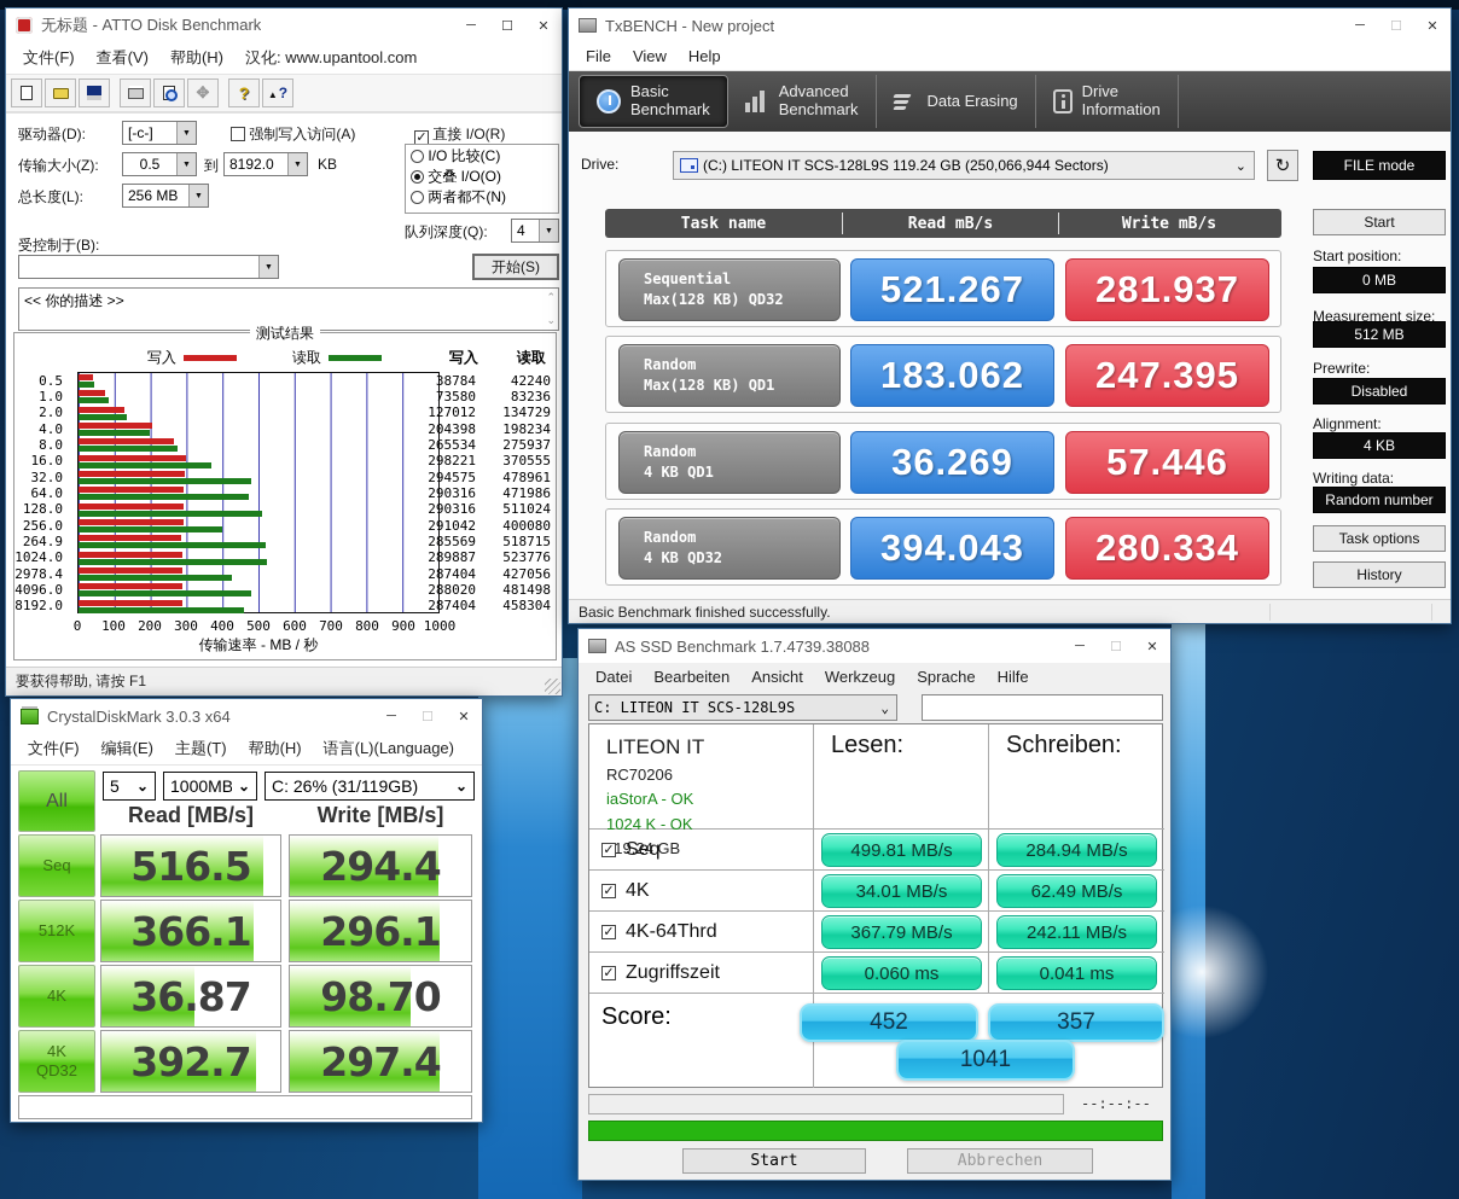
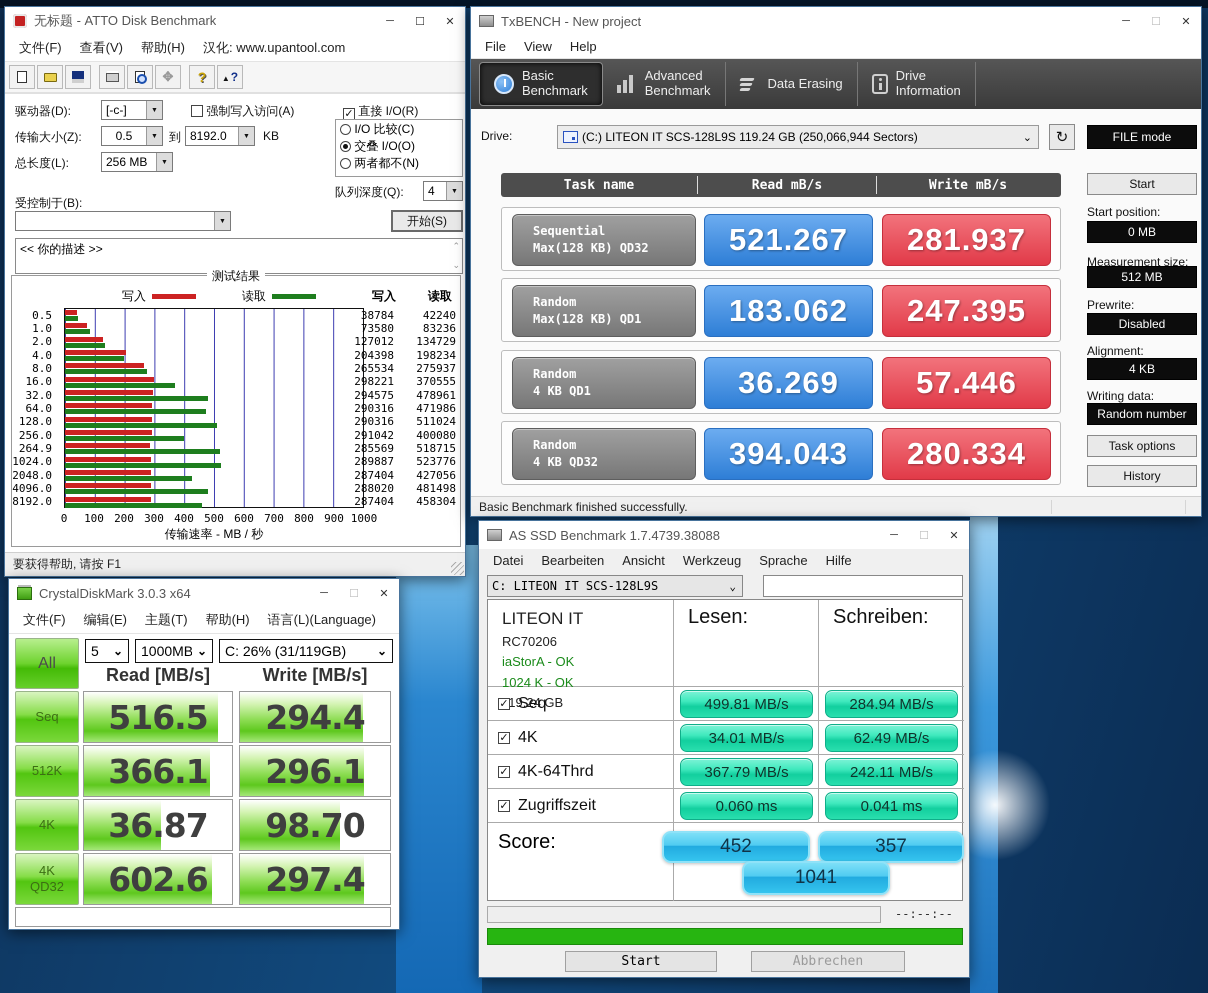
  无标题 - ATTO Disk Benchmark
  ─
  ☐
  ✕
  文件(F)
  查看(V)
  帮助(H)
  汉化: www.upantool.com
  ✥
  ?
  ?
  驱动器(D):
  [-c-]
  强制写入访问(A)
  ✓ 直接 I/O(R)
  传输大小(Z):
  0.5
  到
  8192.0
  KB
  总长度(L):
  256 MB
  I/O 比较(C)
  交叠 I/O(O)
  两者都不(N)
  队列深度(Q):
  4
  受控制于(B):
  开始(S)
  << 你的描述 >>
  ⌃
  ⌄
  测试结果
  写入
  读取
  写入
  读取
  0.5
  38784
  42240
  1.0
  73580
  83236
  2.0
  127012
  134729
  4.0
  204398
  198234
  8.0
  265534
  275937
  16.0
  298221
  370555
  32.0
  294575
  478961
  64.0
  290316
  471986
  128.0
  290316
  511024
  256.0
  291042
  400080
  264.9
  285569
  518715
  1024.0
  289887
  523776
- 2978.4
+ 2048.0
  287404
  427056
  4096.0
  288020
  481498
  8192.0
  287404
  458304
  0
  100
  200
  300
  400
  500
  600
  700
  800
  900
  1000
  传输速率 - MB / 秒
  要获得帮助, 请按 F1
  TxBENCH - New project
  ─
  ☐
  ✕
  File
  View
  Help
  Basic
  Benchmark
  Advanced
  Benchmark
  Data Erasing
  Drive
  Information
  Drive:
  (C:) LITEON IT SCS-128L9S 119.24 GB (250,066,944 Sectors)
  ⌄
  ↻
  FILE mode
  Task name
  Read mB/s
  Write mB/s
  Sequential
  Max(128 KB) QD32
  521.267
  281.937
  Random
  Max(128 KB) QD1
  183.062
  247.395
  Random
  4 KB QD1
  36.269
  57.446
  Random
  4 KB QD32
  394.043
  280.334
  Start
  Start position:
  0 MB
  Measurement size:
  512 MB
  Prewrite:
  Disabled
  Alignment:
  4 KB
  Writing data:
  Random number
  Task options
  History
  Basic Benchmark finished successfully.
  CrystalDiskMark 3.0.3 x64
  ─
  ☐
  ✕
  文件(F)
  编辑(E)
  主题(T)
  帮助(H)
  语言(L)(Language)
  All
  5
  ⌄
  1000MB
  ⌄
  C: 26% (31/119GB)
  ⌄
  Read [MB/s]
  Write [MB/s]
  Seq
  516.5
  294.4
  512K
  366.1
  296.1
  4K
  36.87
  98.70
  4K
  QD32
- 392.7
+ 602.6
  297.4
  AS SSD Benchmark 1.7.4739.38088
  ─
  ☐
  ✕
  Datei
  Bearbeiten
  Ansicht
  Werkzeug
  Sprache
  Hilfe
  C: LITEON IT SCS-128L9S
  ⌄
  LITEON IT
  RC70206
  iaStorA - OK
  1024 K - OK
  19.24 GB
  Lesen:
  Schreiben:
  ✓
  Seq
  499.81 MB/s
  284.94 MB/s
  ✓
  4K
  34.01 MB/s
  62.49 MB/s
  ✓
  4K-64Thrd
  367.79 MB/s
  242.11 MB/s
  ✓
  Zugriffszeit
  0.060 ms
  0.041 ms
  Score:
  452
  357
  1041
  --:--:--
  Start
  Abbrechen
